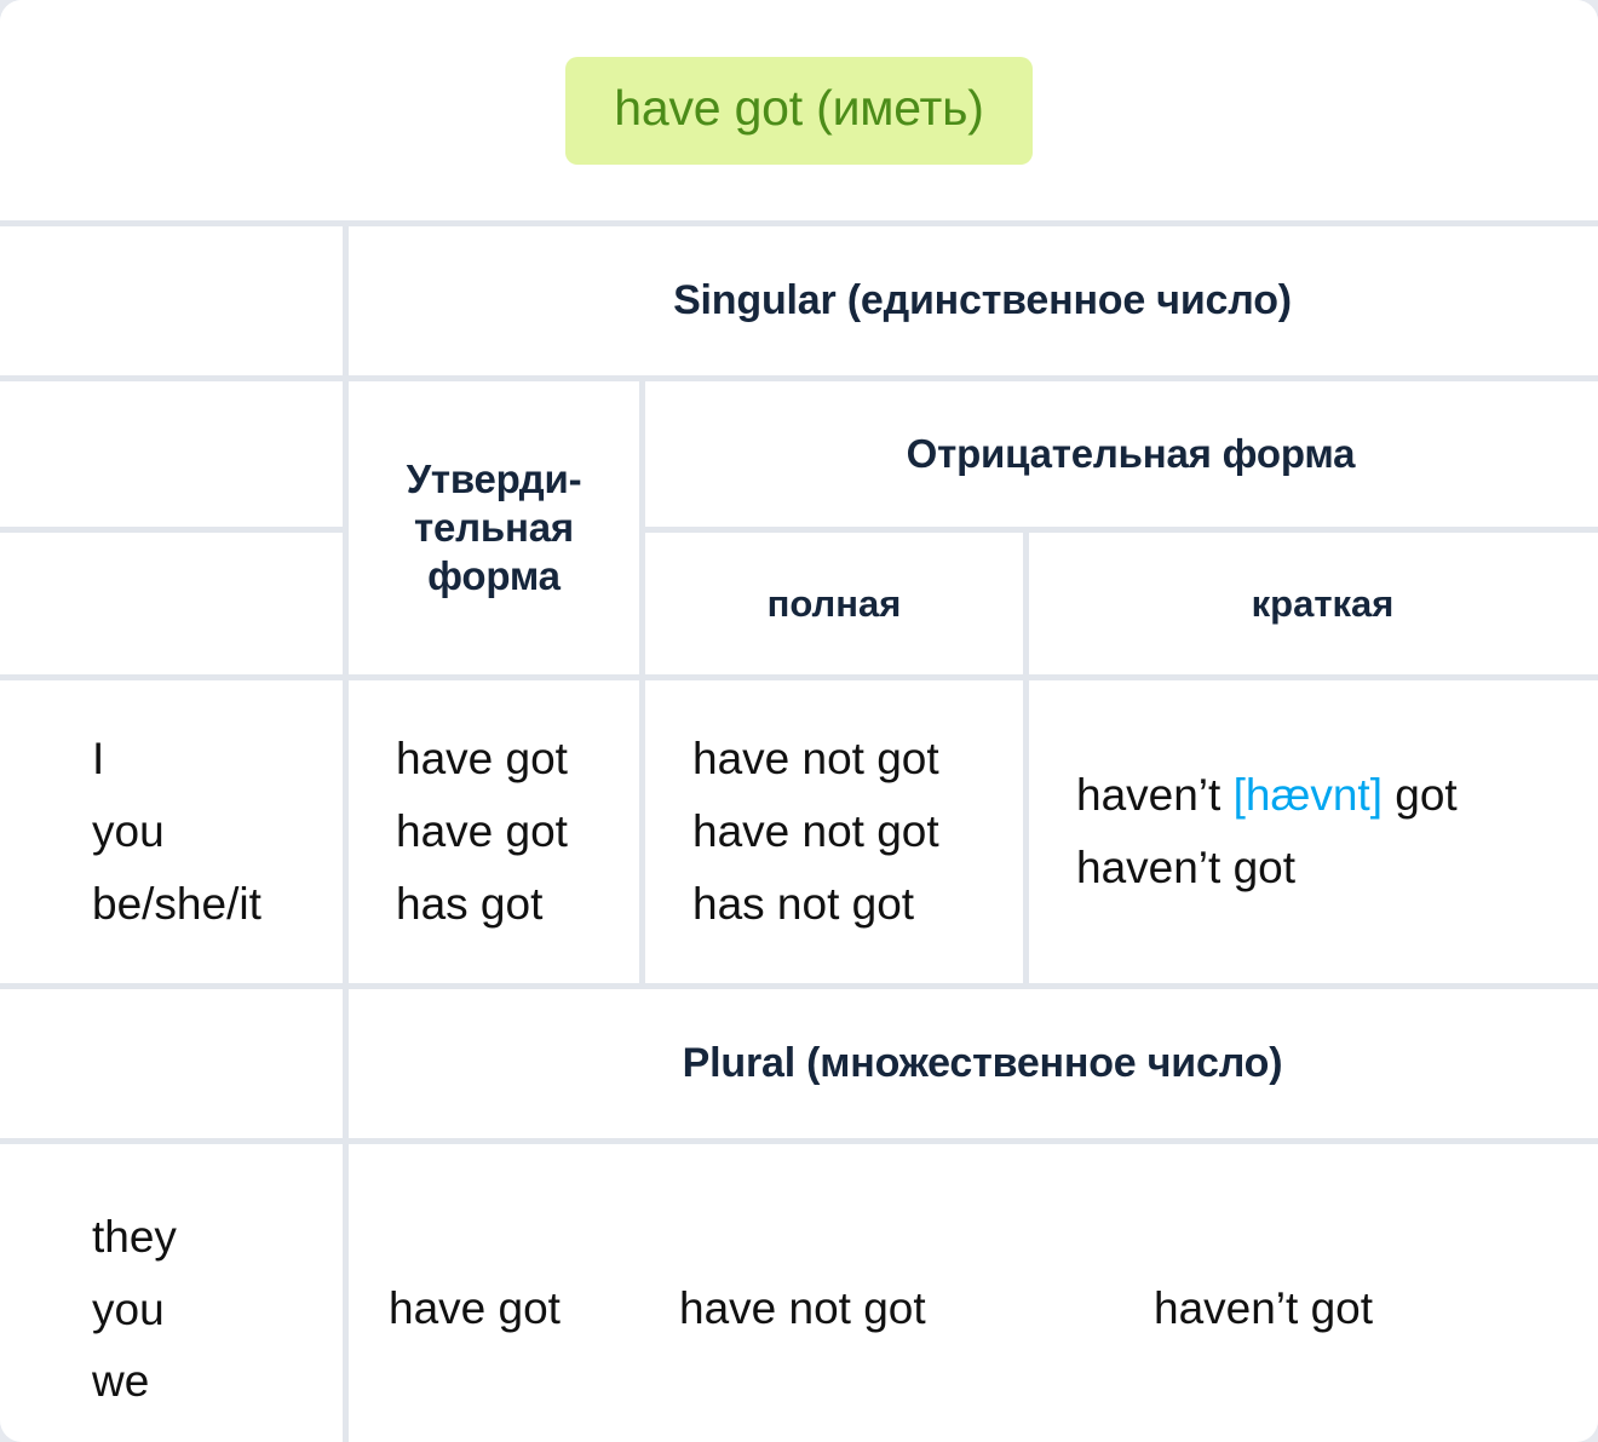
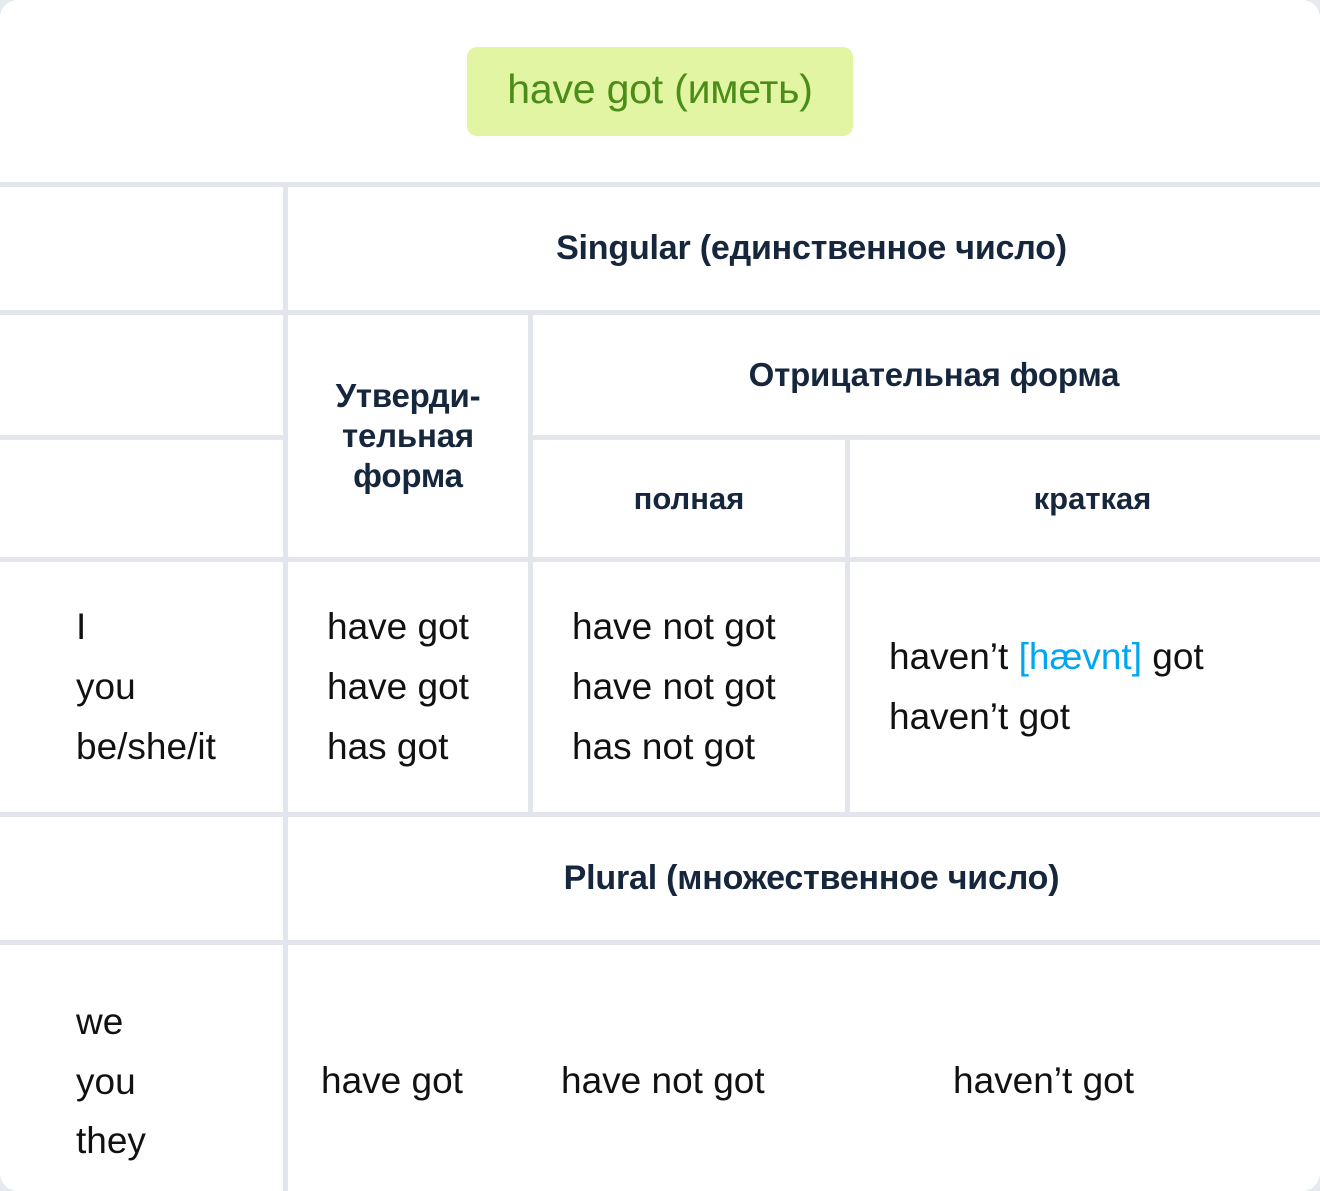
  have got (иметь)
  Singular (единственное число)
  Утверди-
  тельная
  форма
  Отрицательная форма
  полная
  краткая
  I
  you
  be/she/it
  have got
  have got
  has got
  have not got
  have not got
  has not got
  haven’t [hævnt] got
  haven’t got
  Plural (множественное число)
- they
+ we
  you
- we
+ they
  have got
  have not got
  haven’t got
